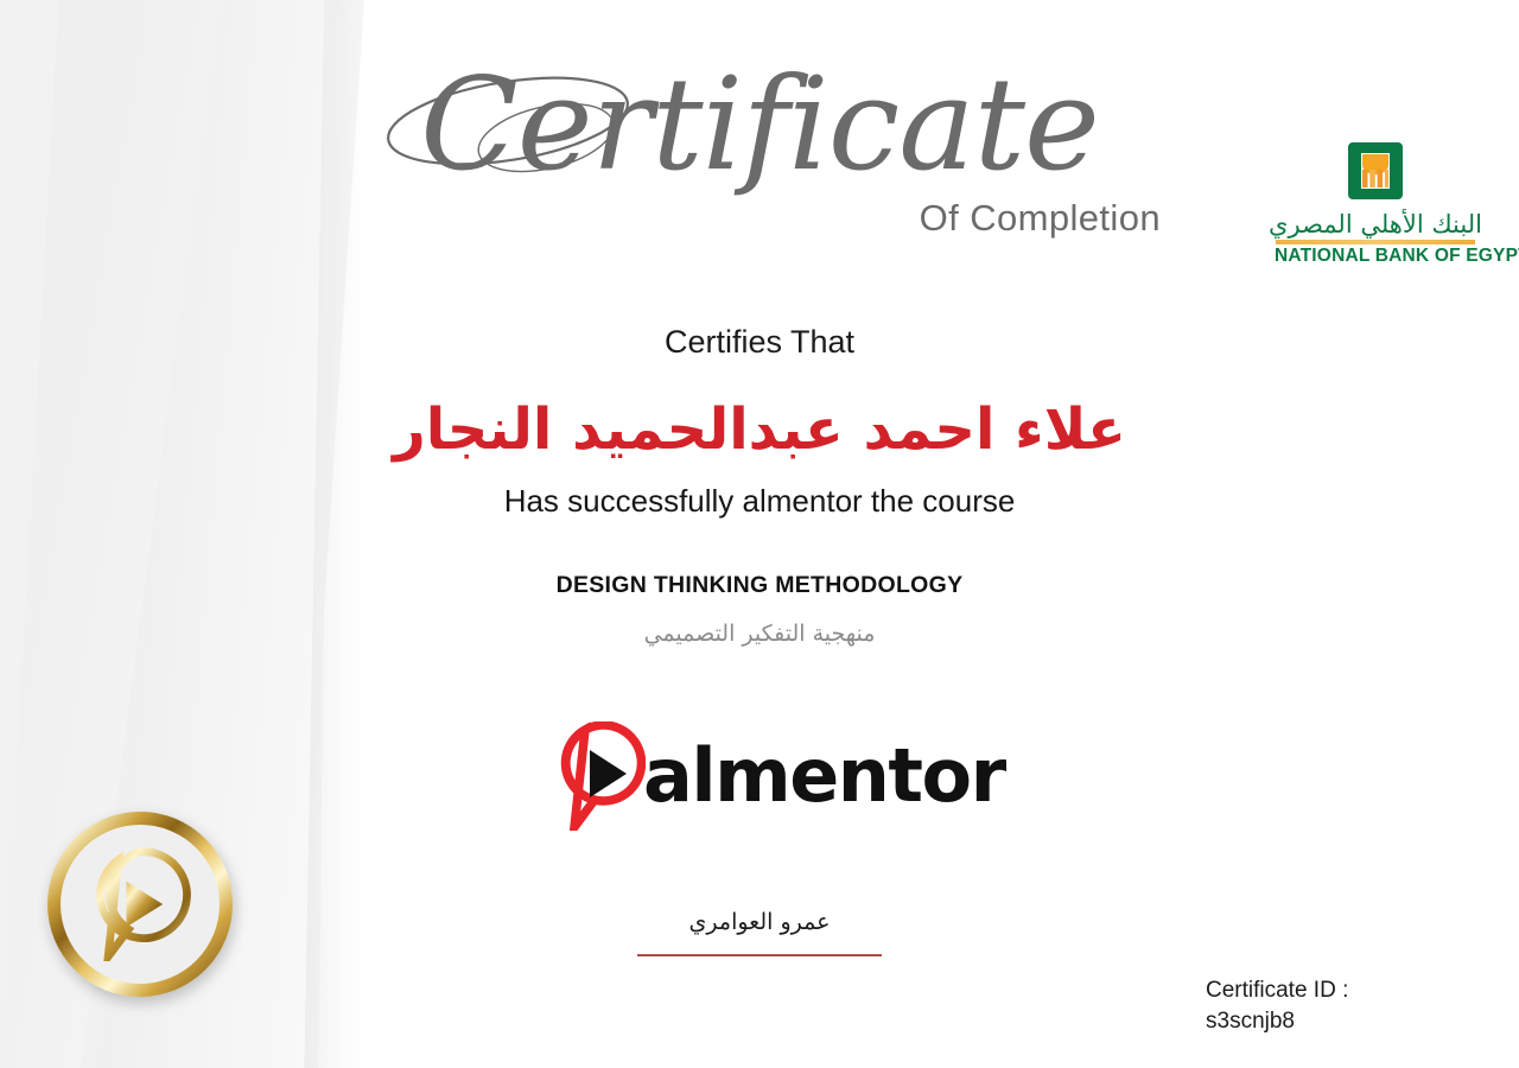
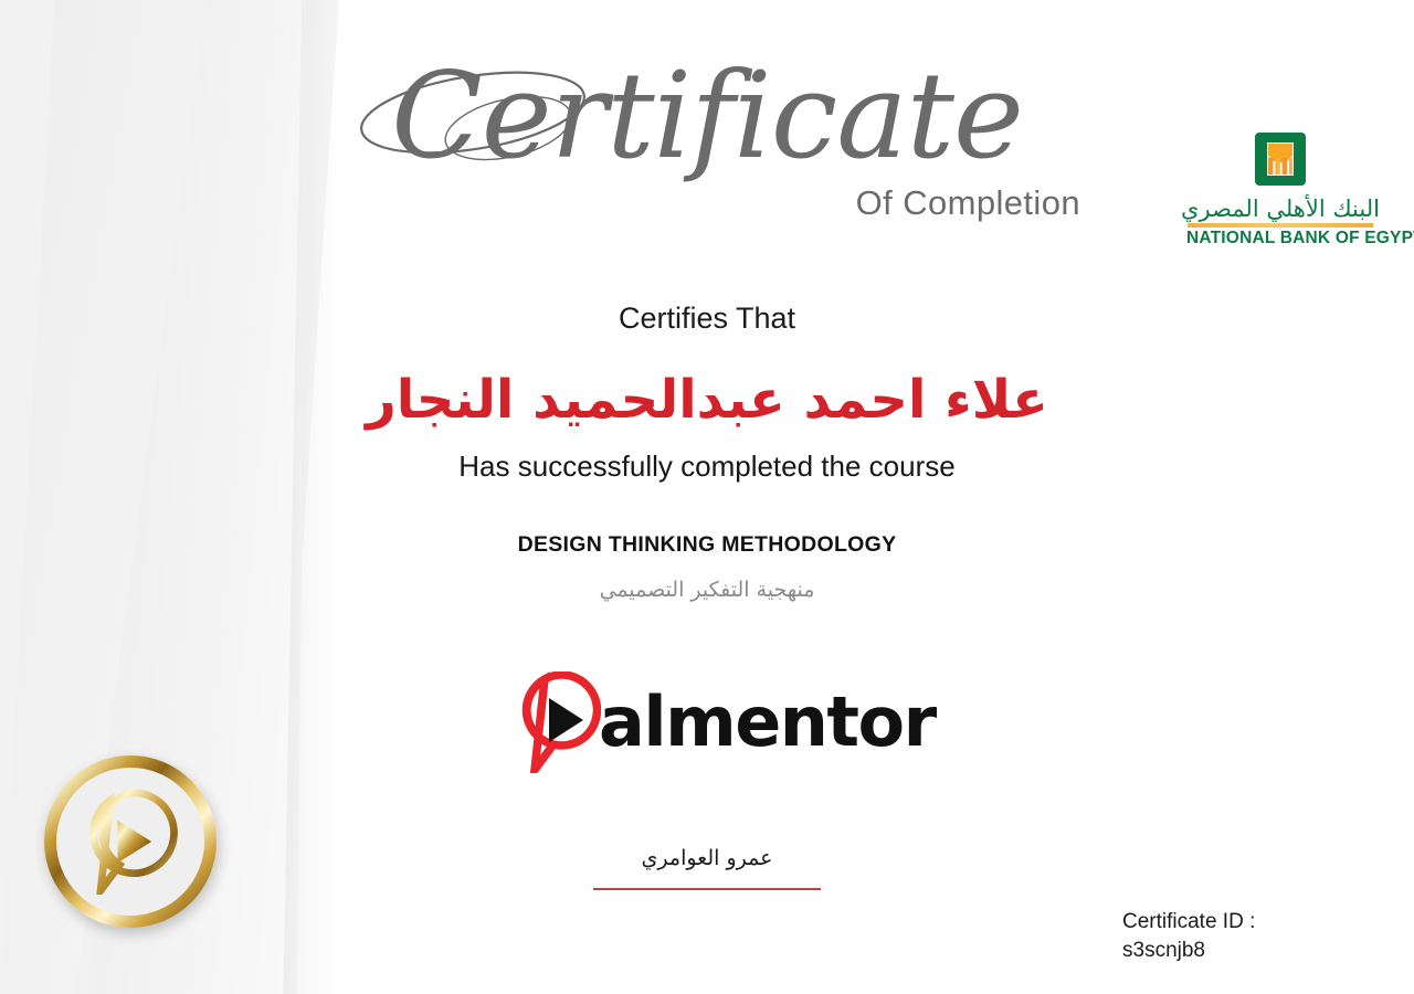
  Certificate
  Of Completion
  البنك الأهلي المصري
  NATIONAL BANK OF EGYP
  Certifies That
  علاء احمد عبدالحميد النجار
- Has successfully almentor the course
+ Has successfully completed the course
  DESIGN THINKING METHODOLOGY
  منهجية التفكير التصميمي
  almentor
  عمرو العوامري
  Certificate ID :
  s3scnjb8
